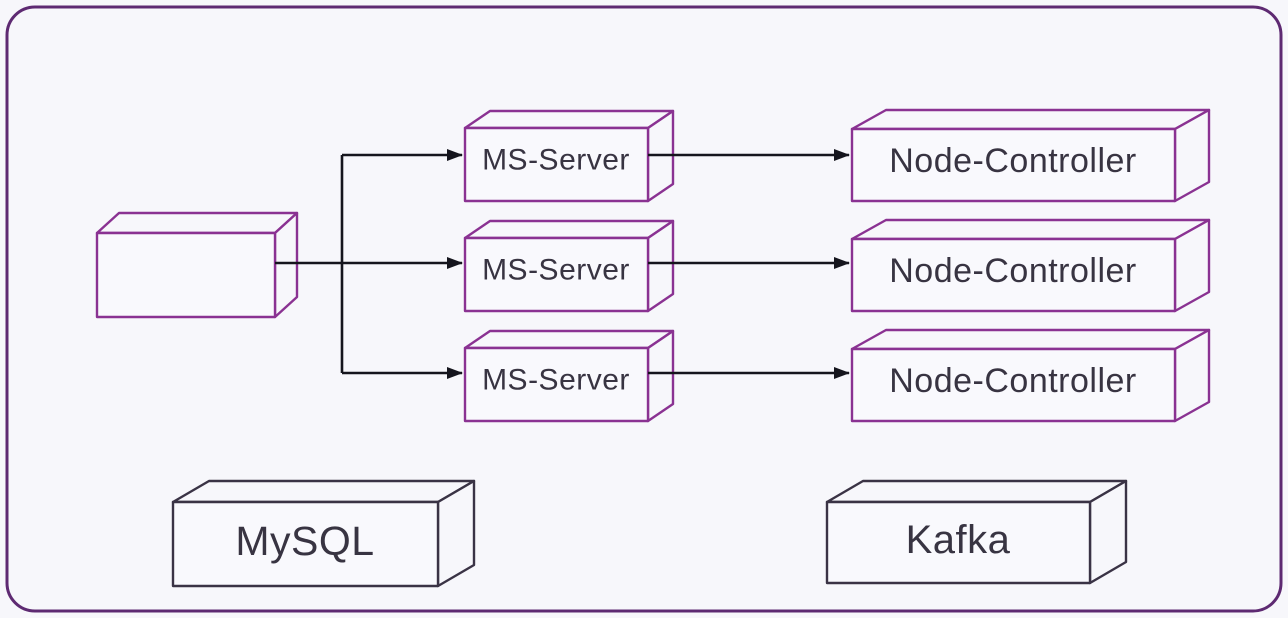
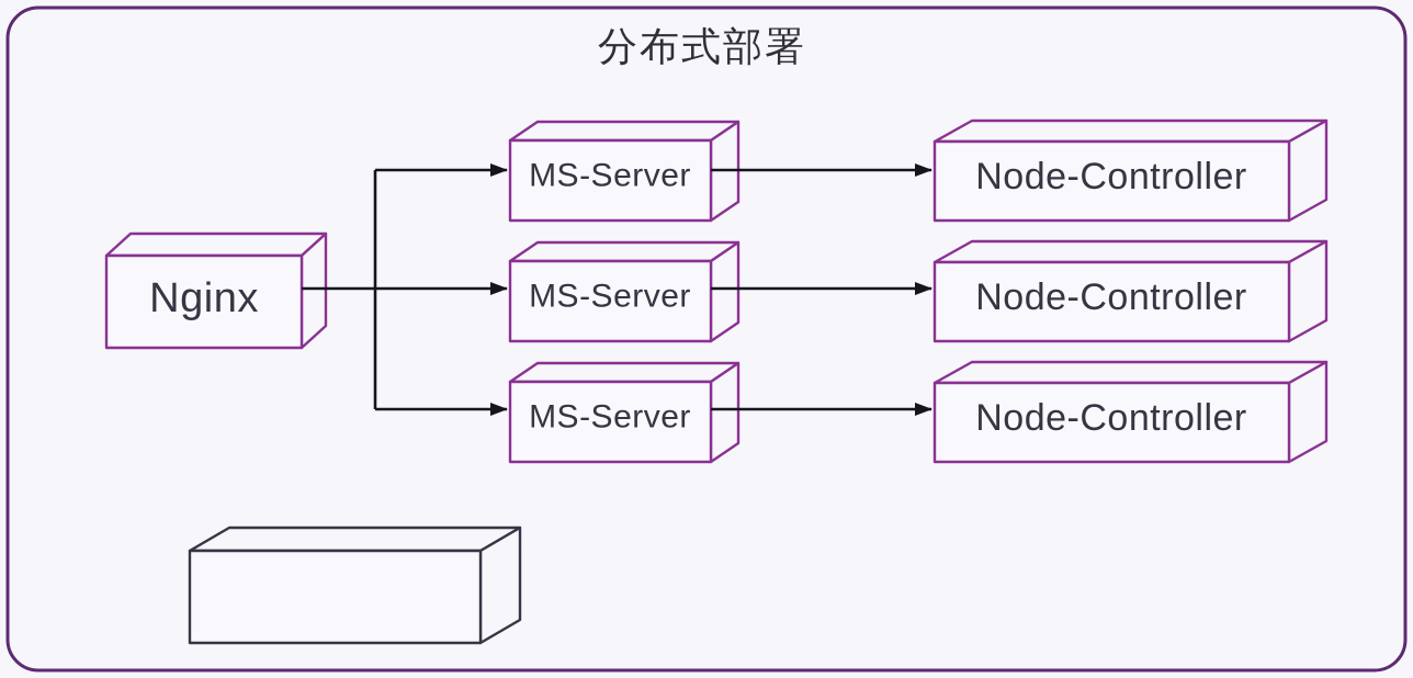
+ 分布式部署
+ Nginx
  MS-Server
  MS-Server
  MS-Server
  Node-Controller
  Node-Controller
  Node-Controller
- MySQL
- Kafka
